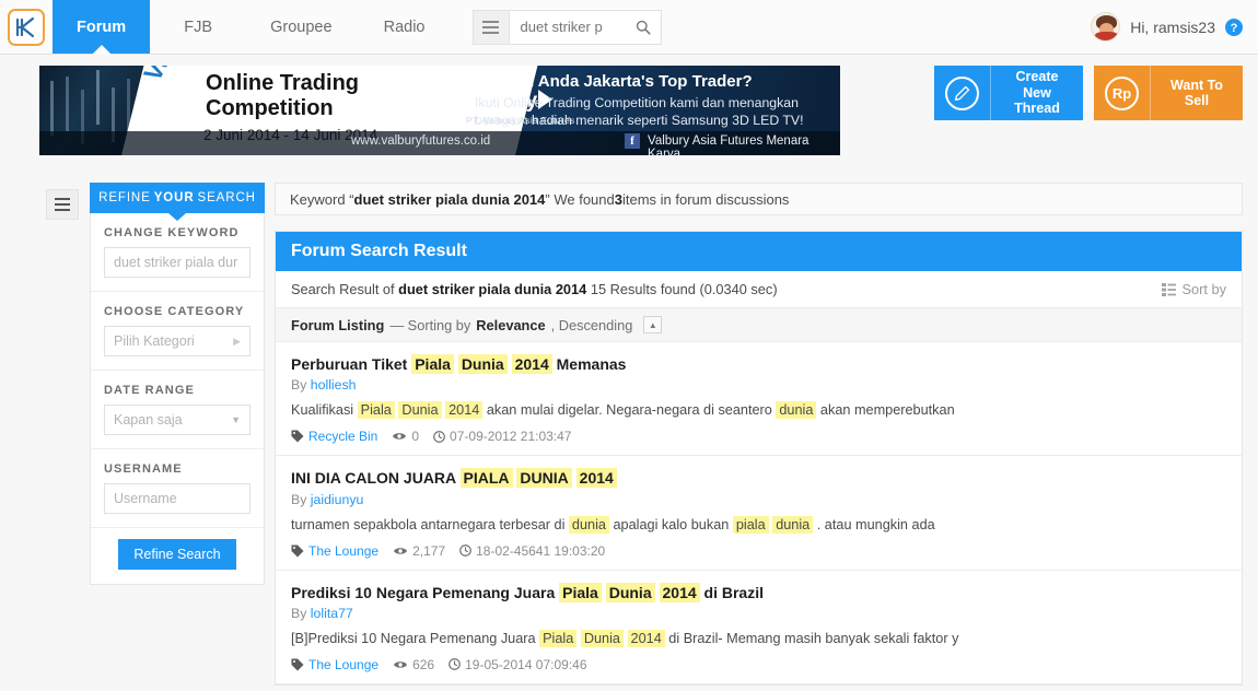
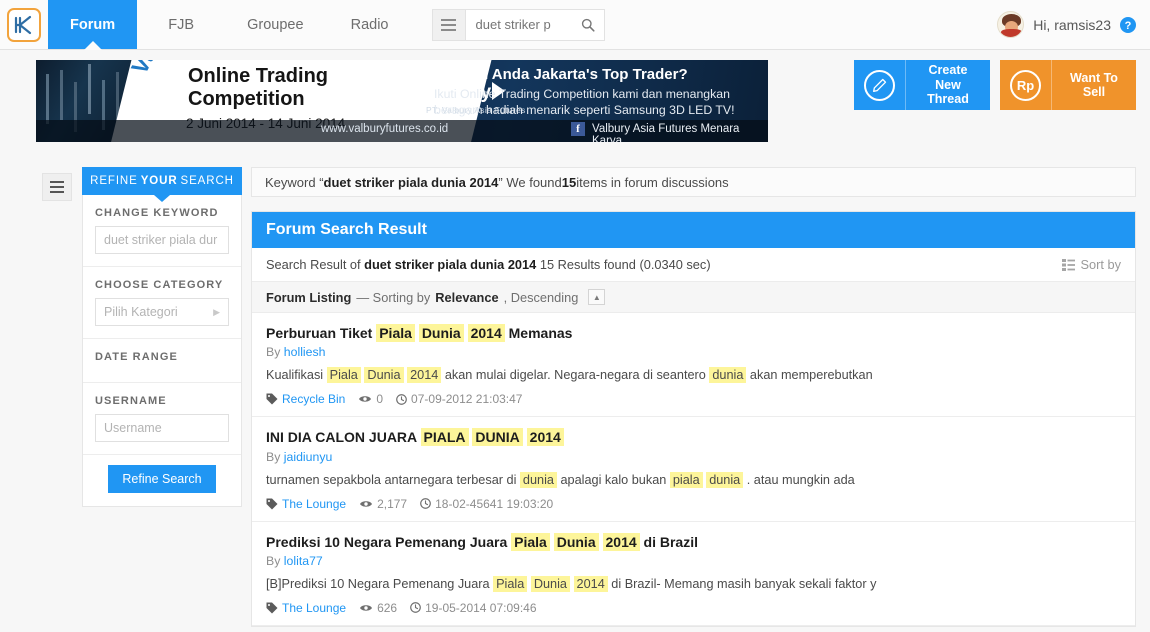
  Forum
  FJB
  Groupee
  Radio
  duet striker p
  Hi, ramsis23
  ?
  Online Trading
  Competition
  2 Juni 2014 - 14 Juni 2014
  valbury
  PT. Valbury Asia Futures
  Apakah Anda Jakarta's Top Trader?
  Ikuti Online Trading Competition kami dan menangkan
  beragam hadiah menarik seperti Samsung 3D LED TV!
  www.valburyfutures.co.id
  f
  Valbury Asia Futures Menara Karya
  Create New Thread
  Rp
  Want To Sell
  REFINE
  YOUR
  SEARCH
  CHANGE KEYWORD
  duet striker piala dur
  CHOOSE CATEGORY
  Pilih Kategori
  ▶
  DATE RANGE
- Kapan saja
- ▼
  USERNAME
  Username
  Refine Search
  Keyword “
  duet striker piala dunia 2014
  ” We found
- 3
+ 15
  items in forum discussions
  Forum Search Result
  Search Result of duet striker piala dunia 2014 15 Results found (0.0340 sec)
  Sort by
  Forum Listing
  — Sorting by
  Relevance
  , Descending
  ▲
  Perburuan Tiket Piala Dunia 2014 Memanas
  By holliesh
  Kualifikasi Piala Dunia 2014 akan mulai digelar. Negara-negara di seantero dunia akan memperebutkan
  Recycle Bin
  0
  07-09-2012 21:03:47
  INI DIA CALON JUARA PIALA DUNIA 2014
  By jaidiunyu
  turnamen sepakbola antarnegara terbesar di dunia apalagi kalo bukan piala dunia . atau mungkin ada
  The Lounge
  2,177
  18-02-45641 19:03:20
  Prediksi 10 Negara Pemenang Juara Piala Dunia 2014 di Brazil
  By lolita77
  [B]Prediksi 10 Negara Pemenang Juara Piala Dunia 2014 di Brazil- Memang masih banyak sekali faktor y
  The Lounge
  626
  19-05-2014 07:09:46
